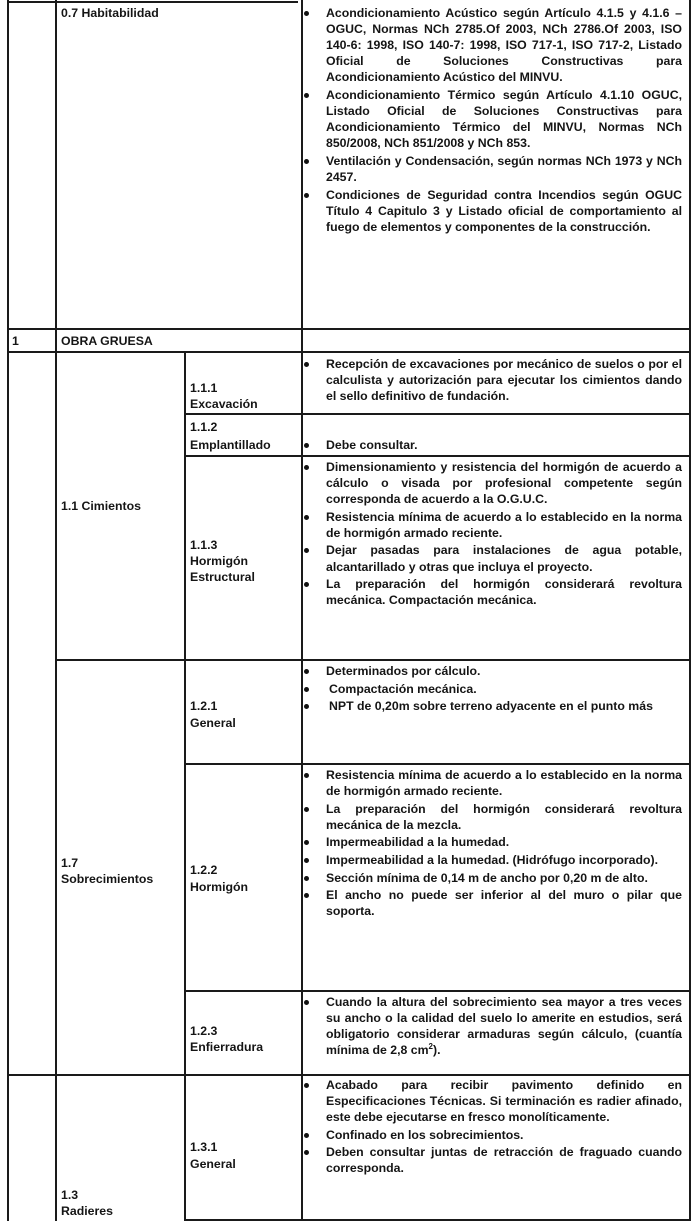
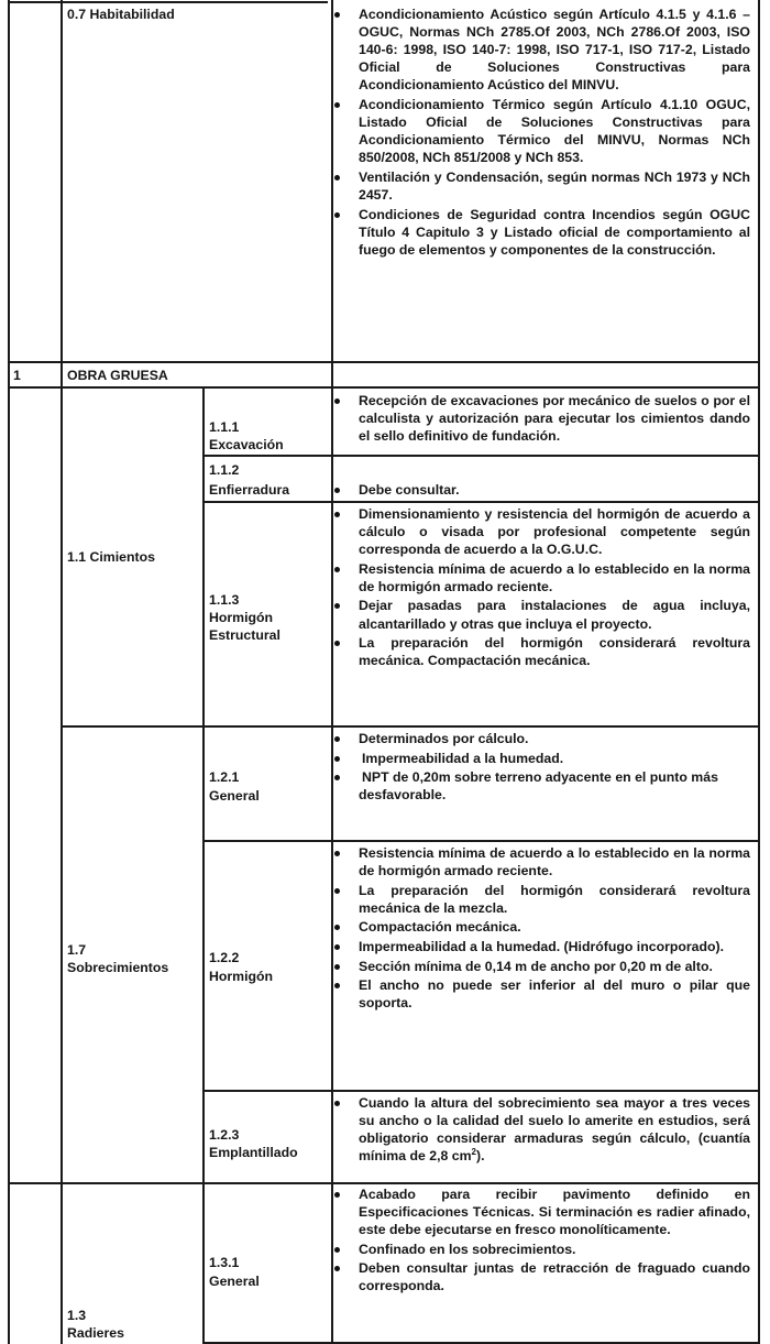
  0.7 Habitabilidad
  Acondicionamiento Acústico según Artículo 4.1.5 y 4.1.6 – OGUC, Normas NCh 2785.Of 2003, NCh 2786.Of 2003, ISO 140-6: 1998, ISO 140-7: 1998, ISO 717-1, ISO 717-2, Listado Oficial de Soluciones Constructivas para Acondicionamiento Acústico del MINVU.
  Acondicionamiento Térmico según Artículo 4.1.10 OGUC, Listado Oficial de Soluciones Constructivas para Acondicionamiento Térmico del MINVU, Normas NCh 850/2008, NCh 851/2008 y NCh 853.
  Ventilación y Condensación, según normas NCh 1973 y NCh 2457.
  Condiciones de Seguridad contra Incendios según OGUC Título 4 Capitulo 3 y Listado oficial de comportamiento al fuego de elementos y componentes de la construcción.
  1
  OBRA GRUESA
  1.1 Cimientos
  1.1.1
  Excavación
  Recepción de excavaciones por mecánico de suelos o por el calculista y autorización para ejecutar los cimientos dando el sello definitivo de fundación.
  1.1.2
- Emplantillado
+ Enfierradura
  Debe consultar.
  1.1.3
  Hormigón Estructural
  Dimensionamiento y resistencia del hormigón de acuerdo a cálculo o visada por profesional competente según corresponda de acuerdo a la O.G.U.C.
  Resistencia mínima de acuerdo a lo establecido en la norma de hormigón armado reciente.
- Dejar pasadas para instalaciones de agua potable, alcantarillado y otras que incluya el proyecto.
+ Dejar pasadas para instalaciones de agua incluya, alcantarillado y otras que incluya el proyecto.
  La preparación del hormigón considerará revoltura mecánica. Compactación mecánica.
  1.7
  Sobrecimientos
  1.2.1
  General
  Determinados por cálculo.
- Compactación mecánica.
+ Impermeabilidad a la humedad.
  NPT de 0,20m sobre terreno adyacente en el punto más
+ desfavorable.
  1.2.2
  Hormigón
  Resistencia mínima de acuerdo a lo establecido en la norma de hormigón armado reciente.
  La preparación del hormigón considerará revoltura mecánica de la mezcla.
- Impermeabilidad a la humedad.
+ Compactación mecánica.
  Impermeabilidad a la humedad. (Hidrófugo incorporado).
  Sección mínima de 0,14 m de ancho por 0,20 m de alto.
  El ancho no puede ser inferior al del muro o pilar que soporta.
  1.2.3
- Enfierradura
+ Emplantillado
  Cuando la altura del sobrecimiento sea mayor a tres veces su ancho o la calidad del suelo lo amerite en estudios, será obligatorio considerar armaduras según cálculo, (cuantía mínima de 2,8 cm2).
  1.3
  Radieres
  1.3.1
  General
  Acabado para recibir pavimento definido en Especificaciones Técnicas. Si terminación es radier afinado, este debe ejecutarse en fresco monolíticamente.
  Confinado en los sobrecimientos.
  Deben consultar juntas de retracción de fraguado cuando corresponda.
